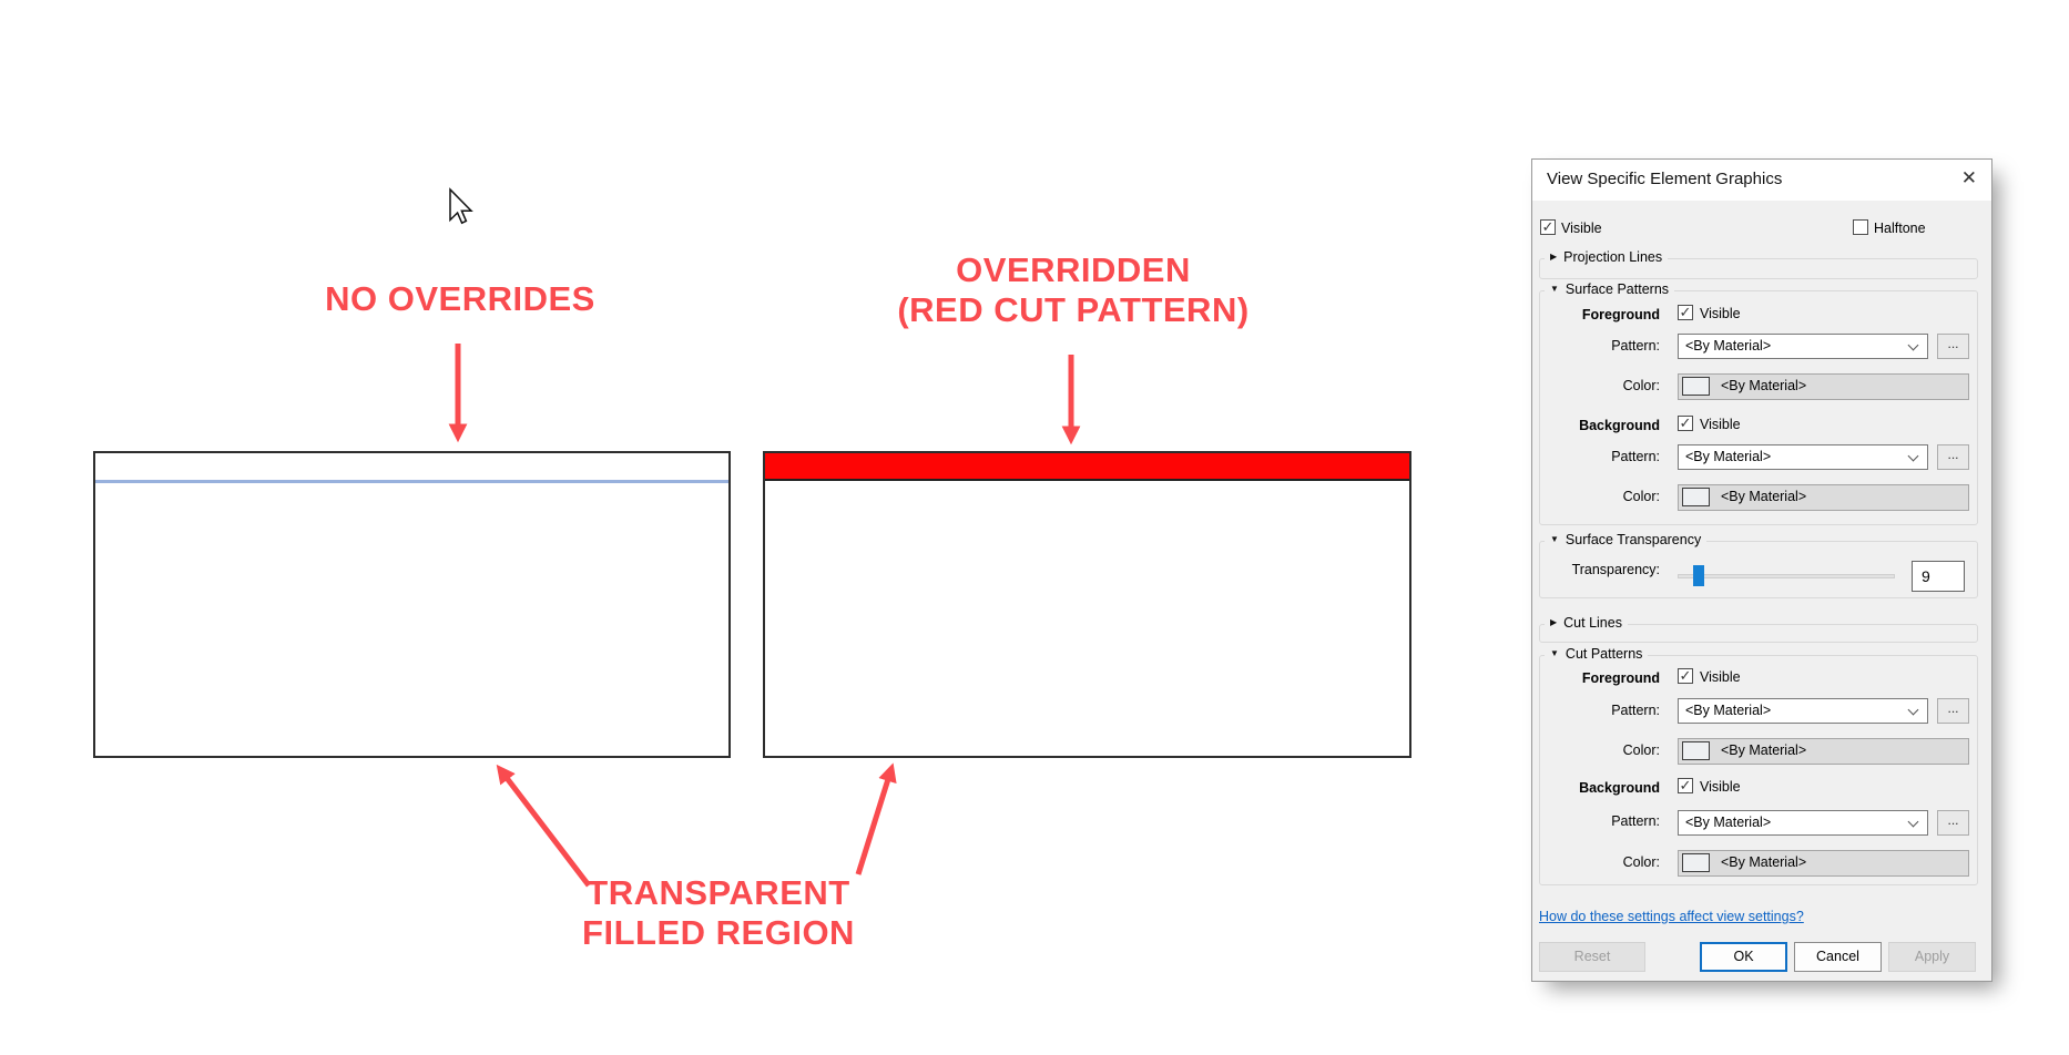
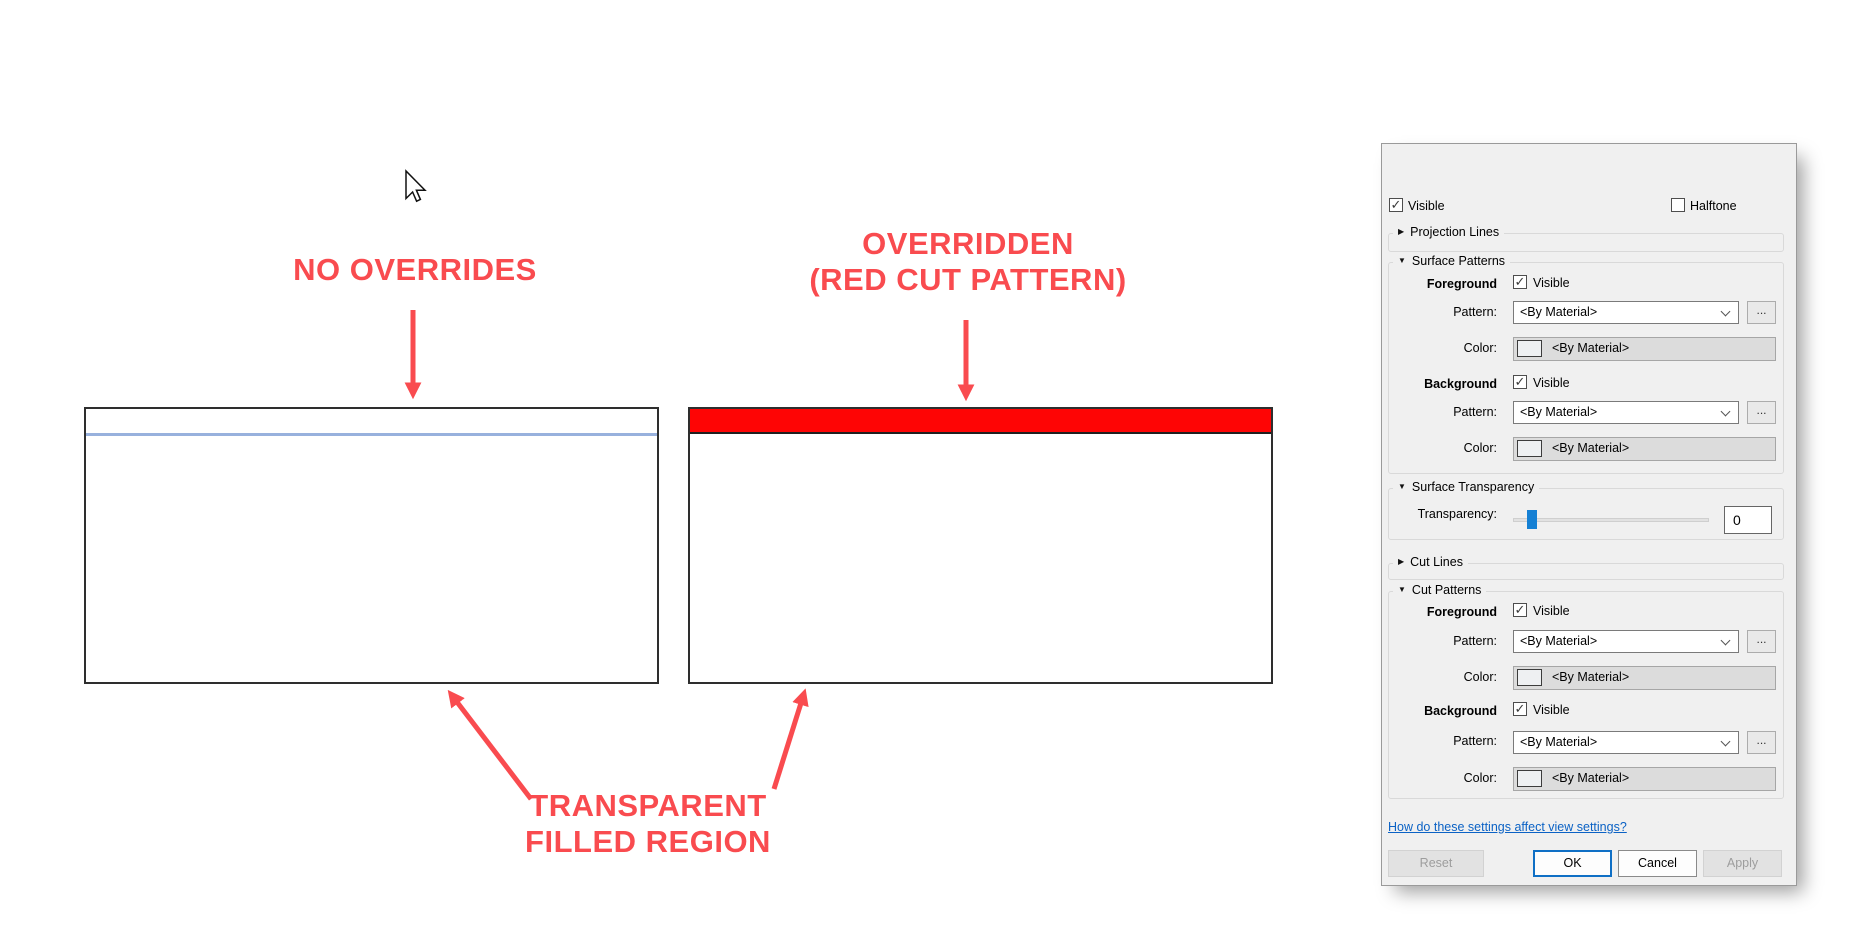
  NO OVERRIDES
  OVERRIDDEN
  (RED CUT PATTERN)
  TRANSPARENT
  FILLED REGION
- View Specific Element Graphics
- ✕
  ✓
  Visible
  Halftone
  ▶
  Projection Lines
  ▼
  Surface Patterns
  Foreground
  ✓
  Visible
  Pattern:
  <By Material>
  ...
  Color:
  <By Material>
  Background
  ✓
  Visible
  Pattern:
  <By Material>
  ...
  Color:
  <By Material>
  ▼
  Surface Transparency
  Transparency:
- 9
+ 0
  ▶
  Cut Lines
  ▼
  Cut Patterns
  Foreground
  ✓
  Visible
  Pattern:
  <By Material>
  ...
  Color:
  <By Material>
  Background
  ✓
  Visible
  Pattern:
  <By Material>
  ...
  Color:
  <By Material>
  How do these settings affect view settings?
  Reset
  OK
  Cancel
  Apply
